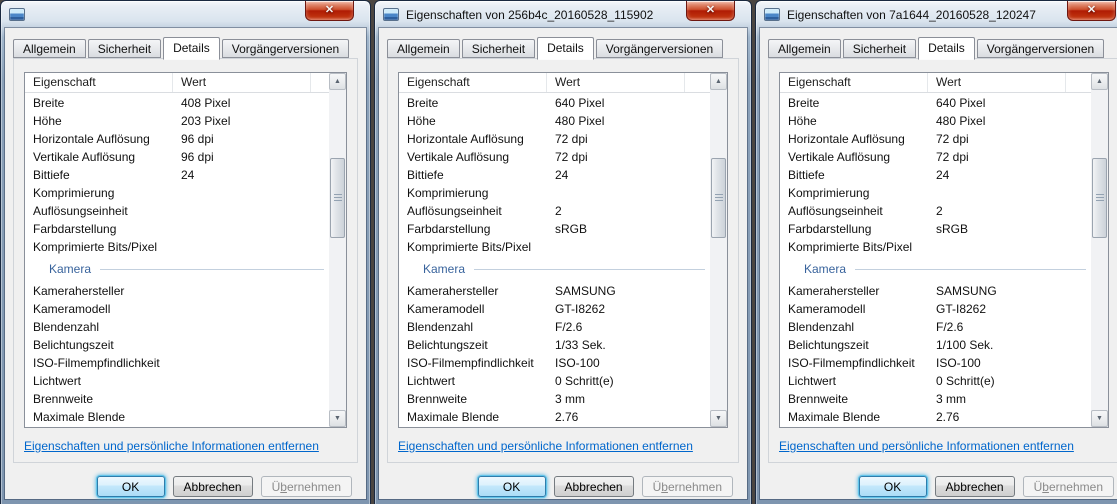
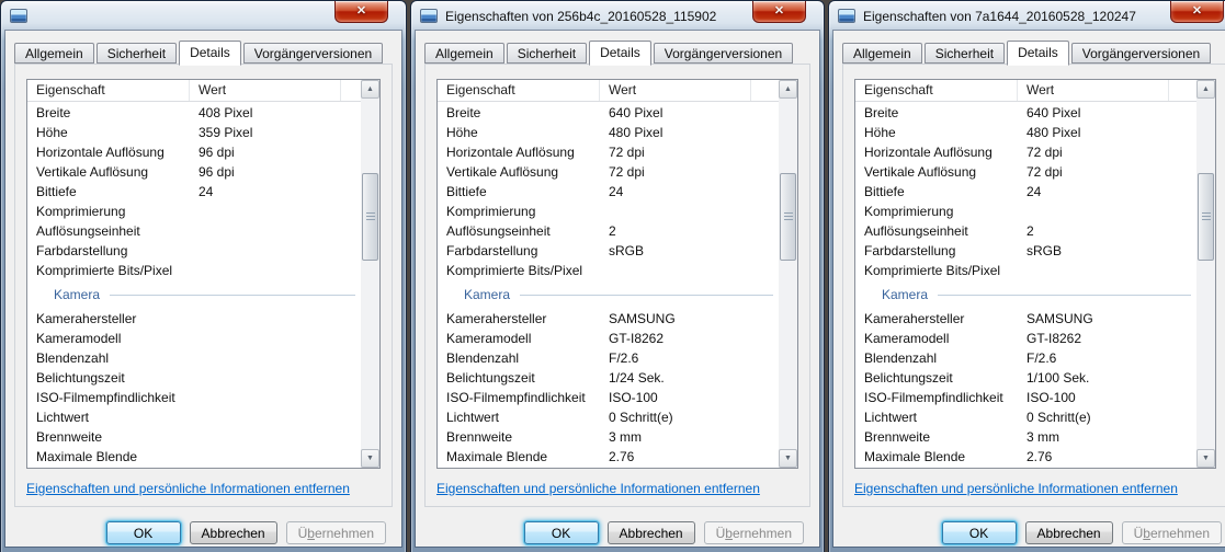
  ✕
  Allgemein
  Sicherheit
  Details
  Vorgängerversionen
  Eigenschaft
  Wert
  Breite
  408 Pixel
  Höhe
- 203 Pixel
+ 359 Pixel
  Horizontale Auflösung
  96 dpi
  Vertikale Auflösung
  96 dpi
  Bittiefe
  24
  Komprimierung
  Auflösungseinheit
  Farbdarstellung
  Komprimierte Bits/Pixel
  Kamera
  Kamerahersteller
  Kameramodell
  Blendenzahl
  Belichtungszeit
  ISO-Filmempfindlichkeit
  Lichtwert
  Brennweite
  Maximale Blende
  Eigenschaften und persönliche Informationen entfernen
  OK
  Abbrechen
  Übernehmen
  Eigenschaften von 256b4c_20160528_115902
  ✕
  Allgemein
  Sicherheit
  Details
  Vorgängerversionen
  Eigenschaft
  Wert
  Breite
  640 Pixel
  Höhe
  480 Pixel
  Horizontale Auflösung
  72 dpi
  Vertikale Auflösung
  72 dpi
  Bittiefe
  24
  Komprimierung
  Auflösungseinheit
  2
  Farbdarstellung
  sRGB
  Komprimierte Bits/Pixel
  Kamera
  Kamerahersteller
  SAMSUNG
  Kameramodell
  GT-I8262
  Blendenzahl
  F/2.6
  Belichtungszeit
- 1/33 Sek.
+ 1/24 Sek.
  ISO-Filmempfindlichkeit
  ISO-100
  Lichtwert
  0 Schritt(e)
  Brennweite
  3 mm
  Maximale Blende
  2.76
  Eigenschaften und persönliche Informationen entfernen
  OK
  Abbrechen
  Übernehmen
  Eigenschaften von 7a1644_20160528_120247
  ✕
  Allgemein
  Sicherheit
  Details
  Vorgängerversionen
  Eigenschaft
  Wert
  Breite
  640 Pixel
  Höhe
  480 Pixel
  Horizontale Auflösung
  72 dpi
  Vertikale Auflösung
  72 dpi
  Bittiefe
  24
  Komprimierung
  Auflösungseinheit
  2
  Farbdarstellung
  sRGB
  Komprimierte Bits/Pixel
  Kamera
  Kamerahersteller
  SAMSUNG
  Kameramodell
  GT-I8262
  Blendenzahl
  F/2.6
  Belichtungszeit
  1/100 Sek.
  ISO-Filmempfindlichkeit
  ISO-100
  Lichtwert
  0 Schritt(e)
  Brennweite
  3 mm
  Maximale Blende
  2.76
  Eigenschaften und persönliche Informationen entfernen
  OK
  Abbrechen
  Übernehmen
